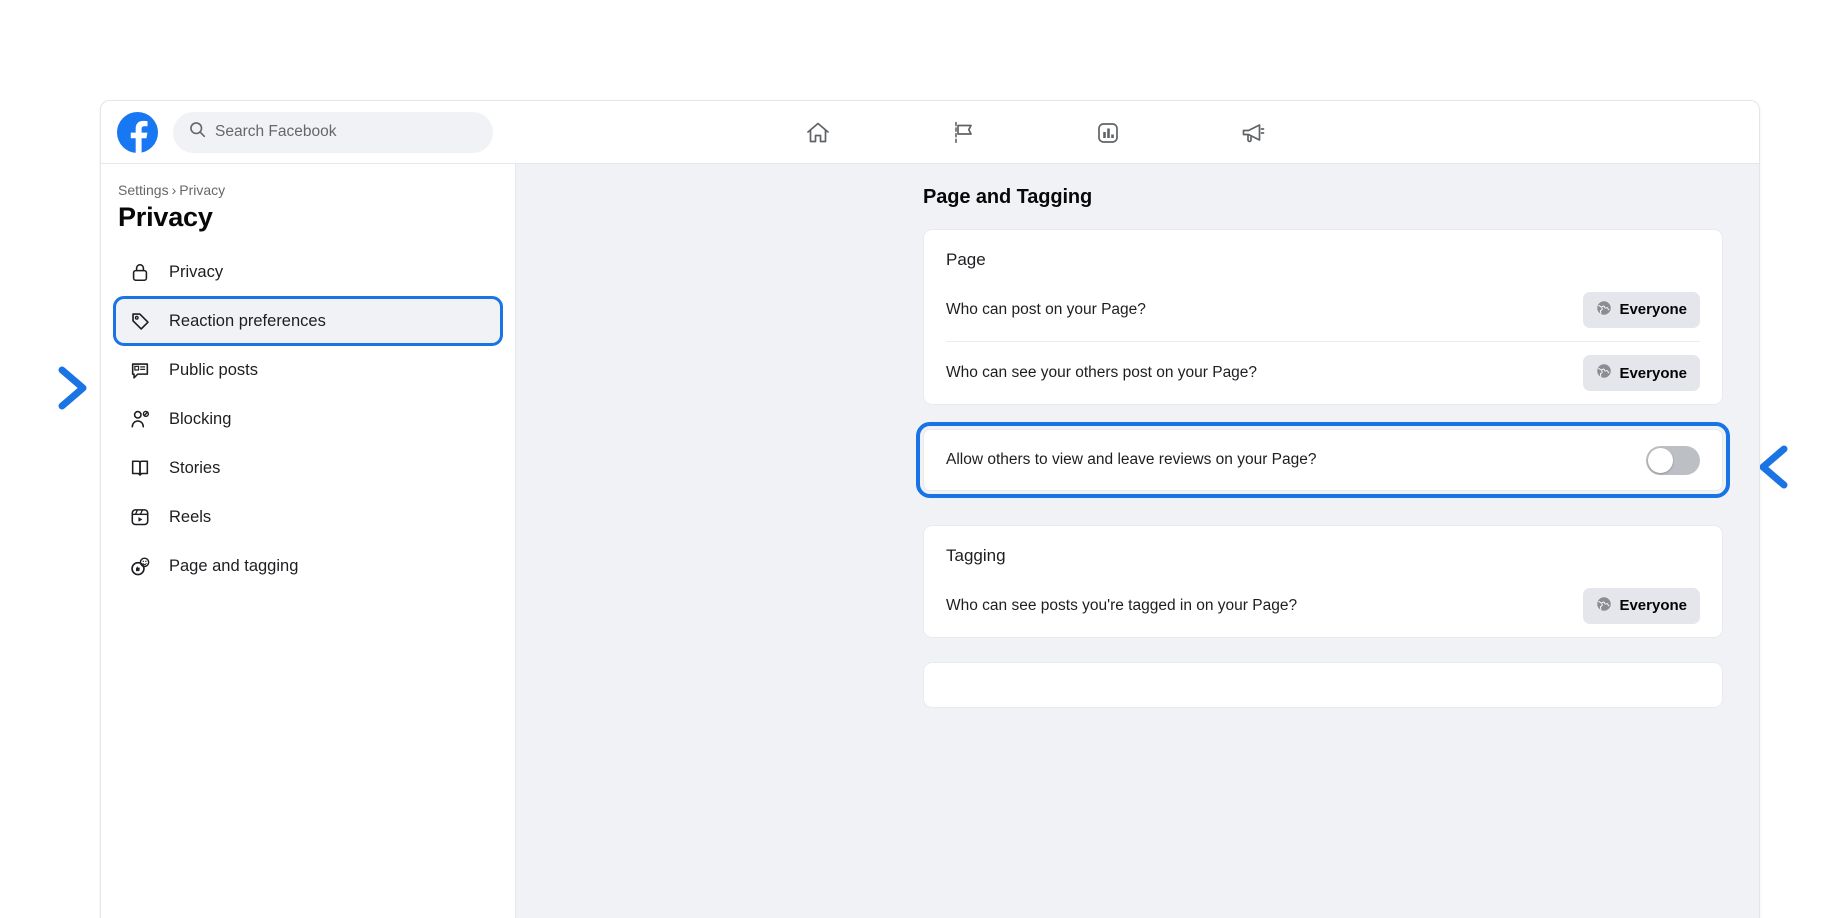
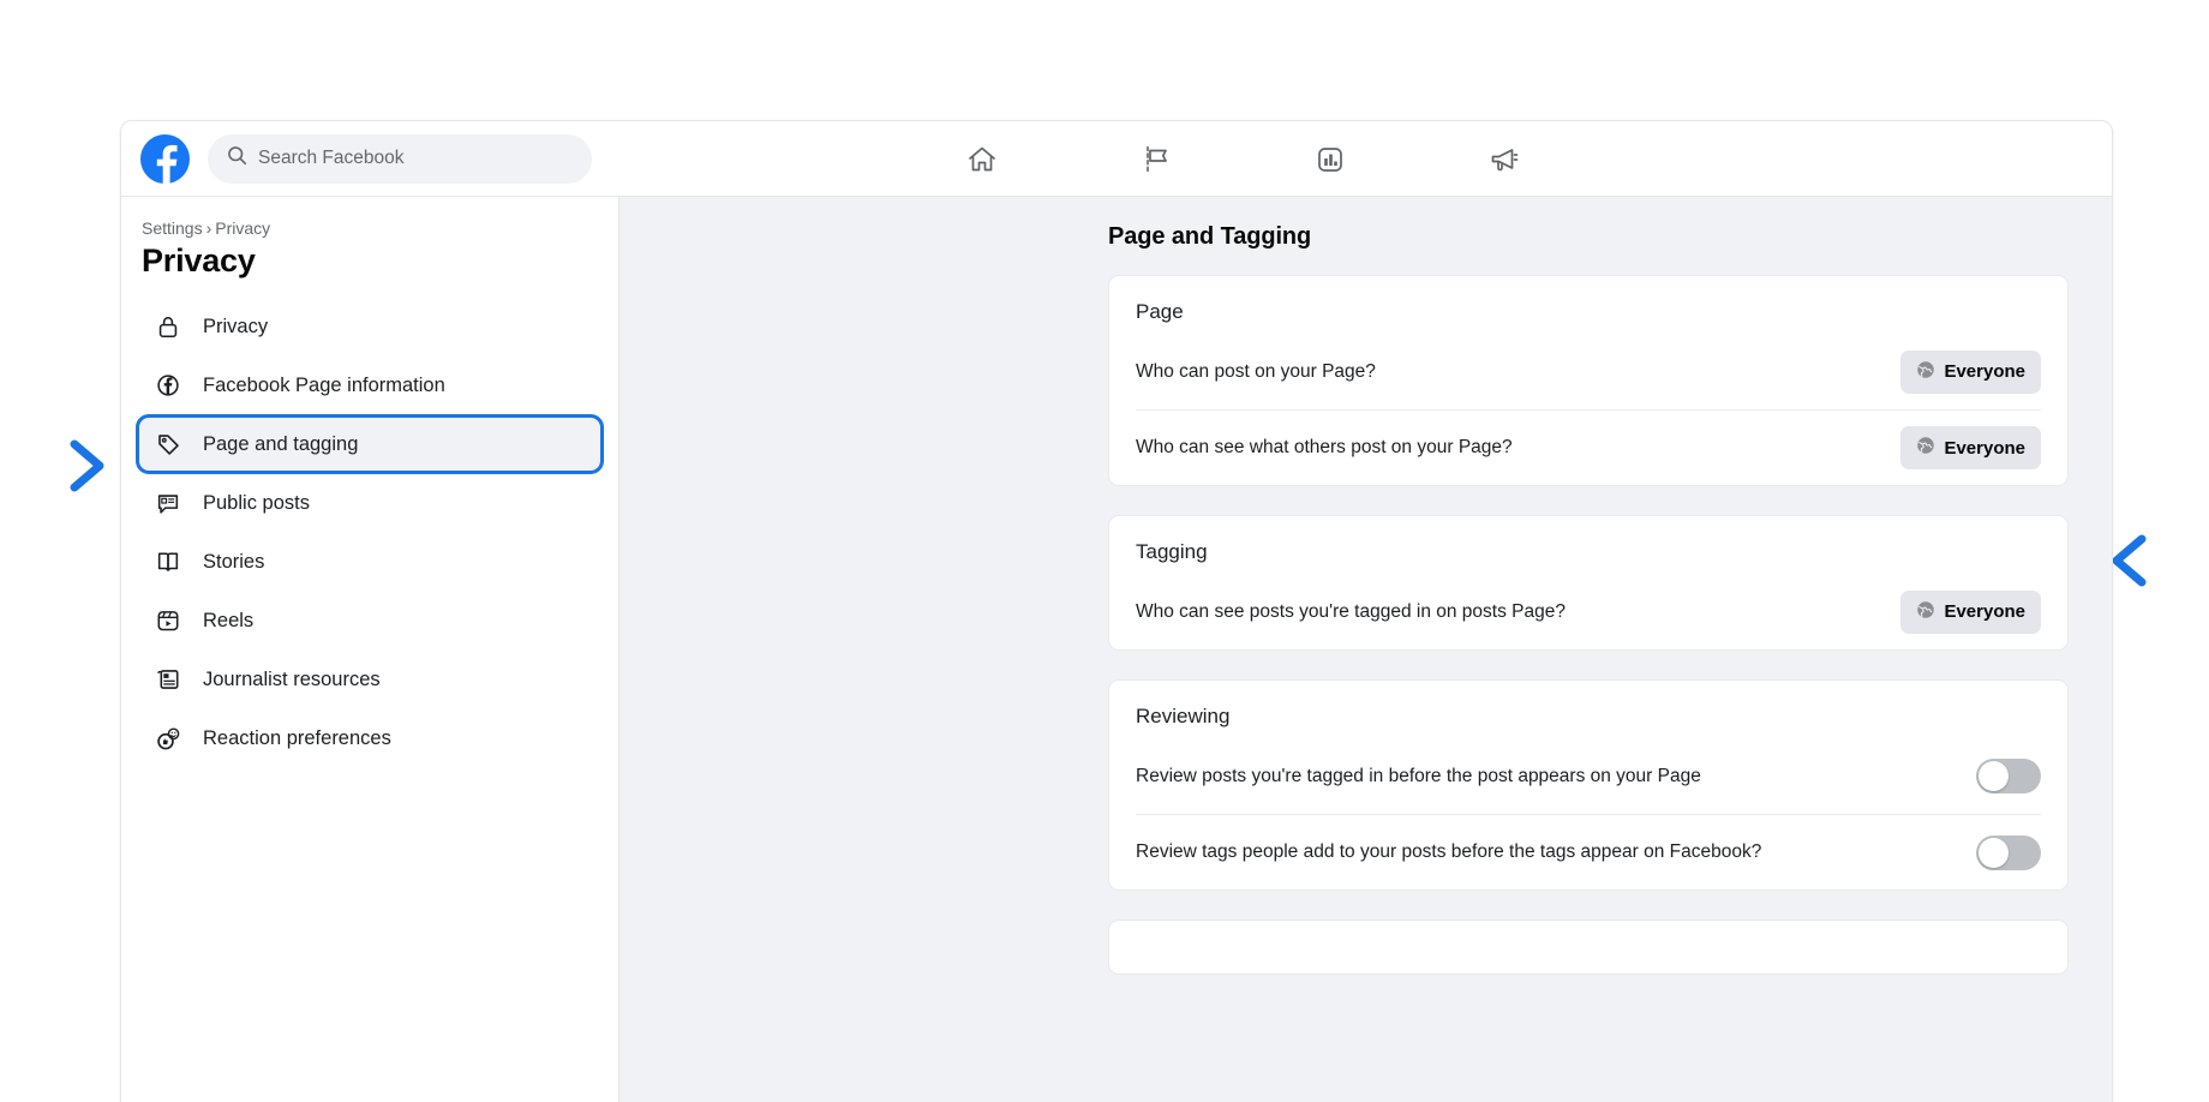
  Search Facebook
  Settings › Privacy
  Privacy
  Privacy
+ Facebook Page information
- Reaction preferences
+ Page and tagging
  Public posts
- Blocking
  Stories
  Reels
+ Journalist resources
- Page and tagging
+ Reaction preferences
  Page and Tagging
  Page
  Who can post on your Page?
  Everyone
- Who can see your others post on your Page?
+ Who can see what others post on your Page?
  Everyone
- Allow others to view and leave reviews on your Page?
  Tagging
- Who can see posts you're tagged in on your Page?
+ Who can see posts you're tagged in on posts Page?
  Everyone
+ Reviewing
+ Review posts you're tagged in before the post appears on your Page
+ Review tags people add to your posts before the tags appear on Facebook?
